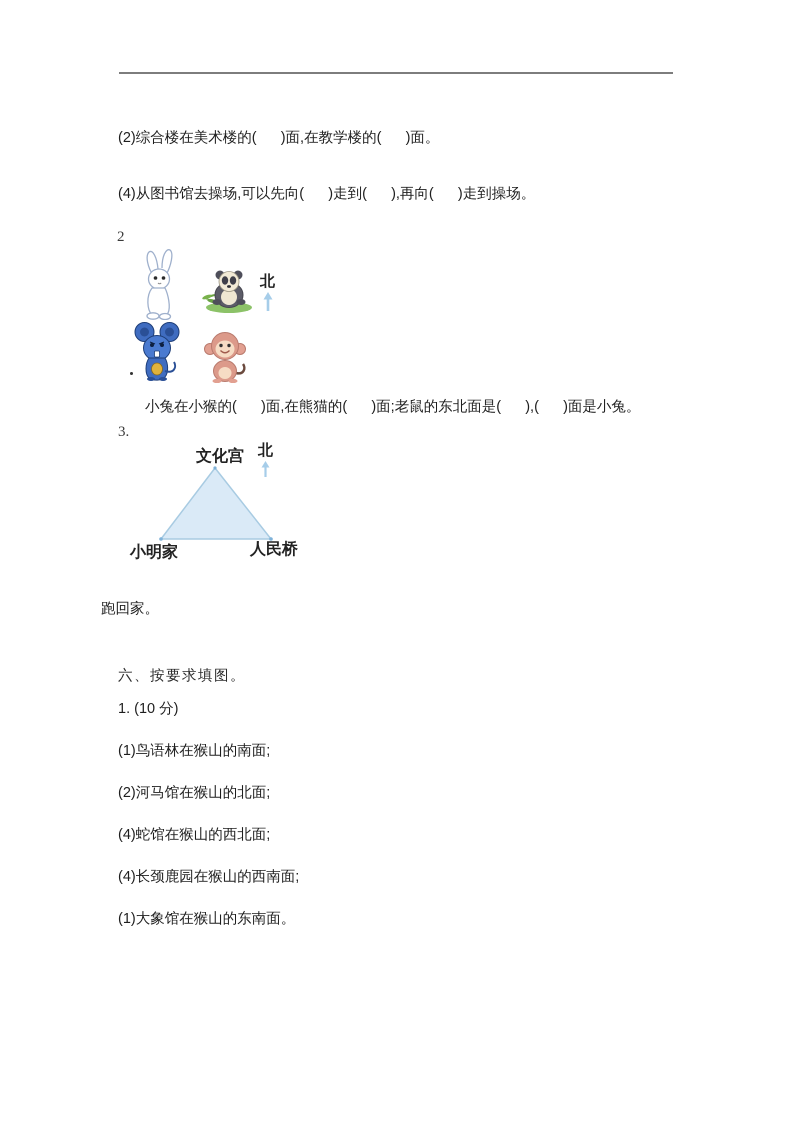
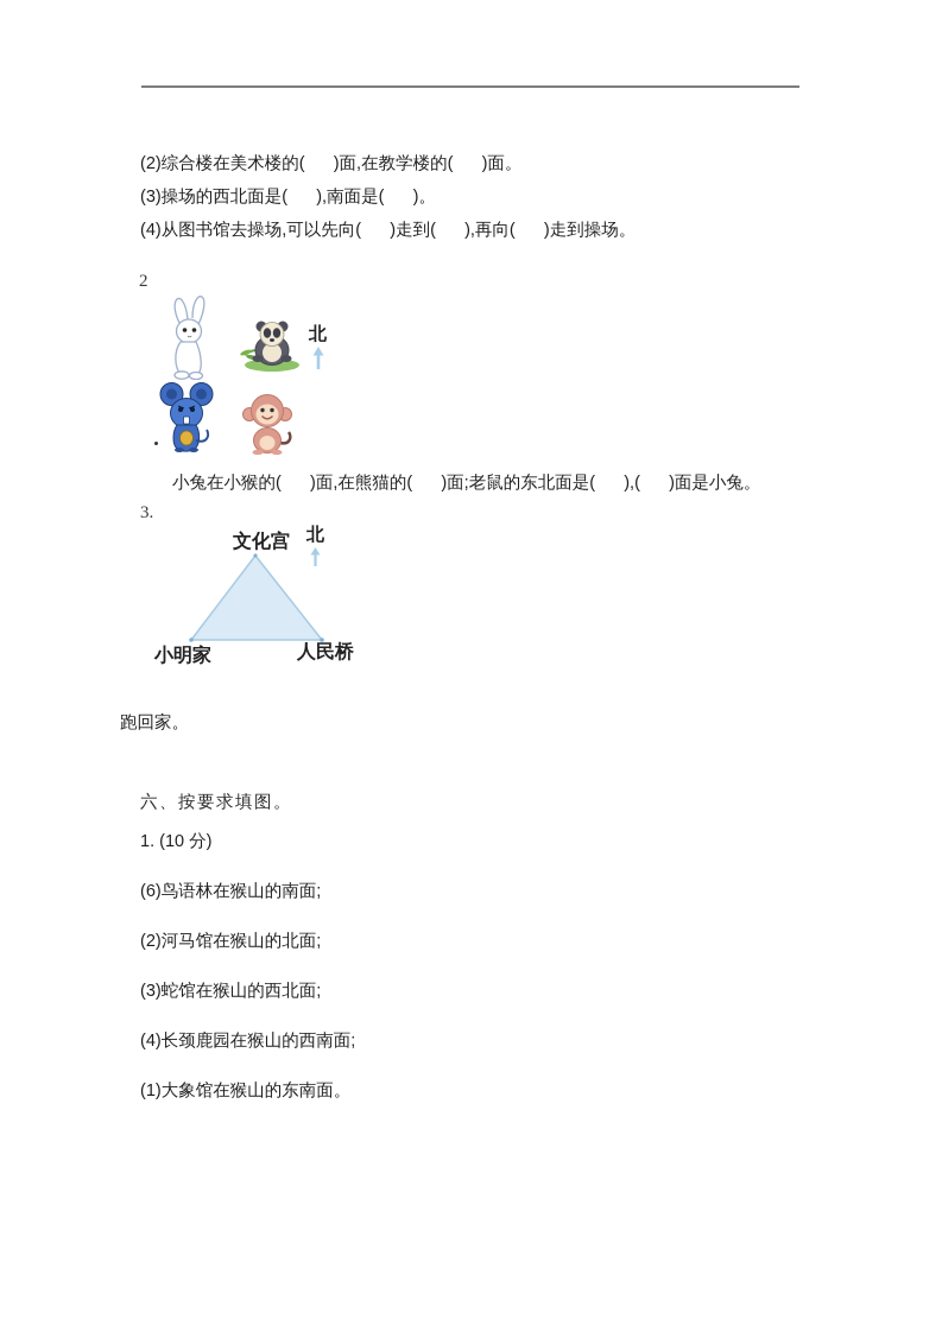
  (2)综合楼在美术楼的( )面,在教学楼的( )面。
+ (3)操场的西北面是( ),南面是( )。
  (4)从图书馆去操场,可以先向( )走到( ),再向( )走到操场。
  2
  北
  小兔在小猴的( )面,在熊猫的( )面;老鼠的东北面是( ),( )面是小兔。
  3.
  文化宫
  北
  小明家
  人民桥
  跑回家。
  六、按要求填图。
  1. (10 分)
- (1)鸟语林在猴山的南面;
+ (6)鸟语林在猴山的南面;
  (2)河马馆在猴山的北面;
- (4)蛇馆在猴山的西北面;
+ (3)蛇馆在猴山的西北面;
  (4)长颈鹿园在猴山的西南面;
  (1)大象馆在猴山的东南面。
